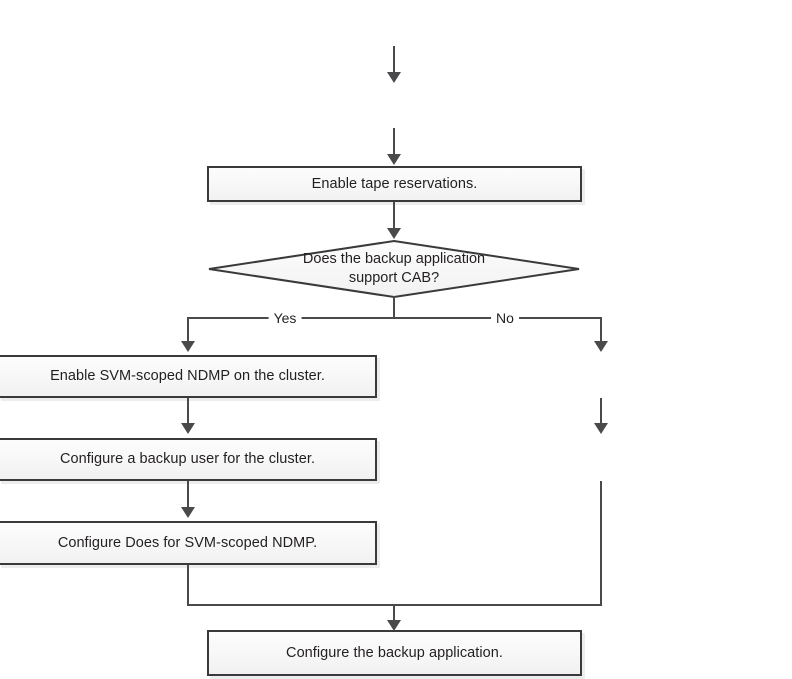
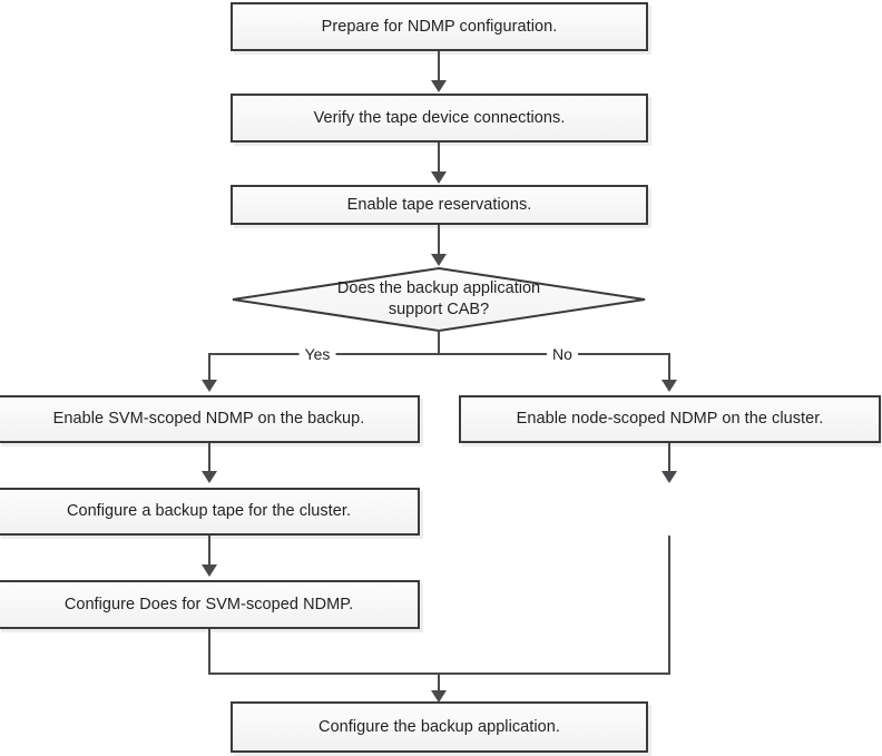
+ Prepare for NDMP configuration.
+ Verify the tape device connections.
  Enable tape reservations.
  Does the backup application
  support CAB?
  Yes
  No
- Enable SVM-scoped NDMP on the cluster.
+ Enable SVM-scoped NDMP on the backup.
- Configure a backup user for the cluster.
+ Configure a backup tape for the cluster.
  Configure Does for SVM-scoped NDMP.
+ Enable node-scoped NDMP on the cluster.
  Configure the backup application.
